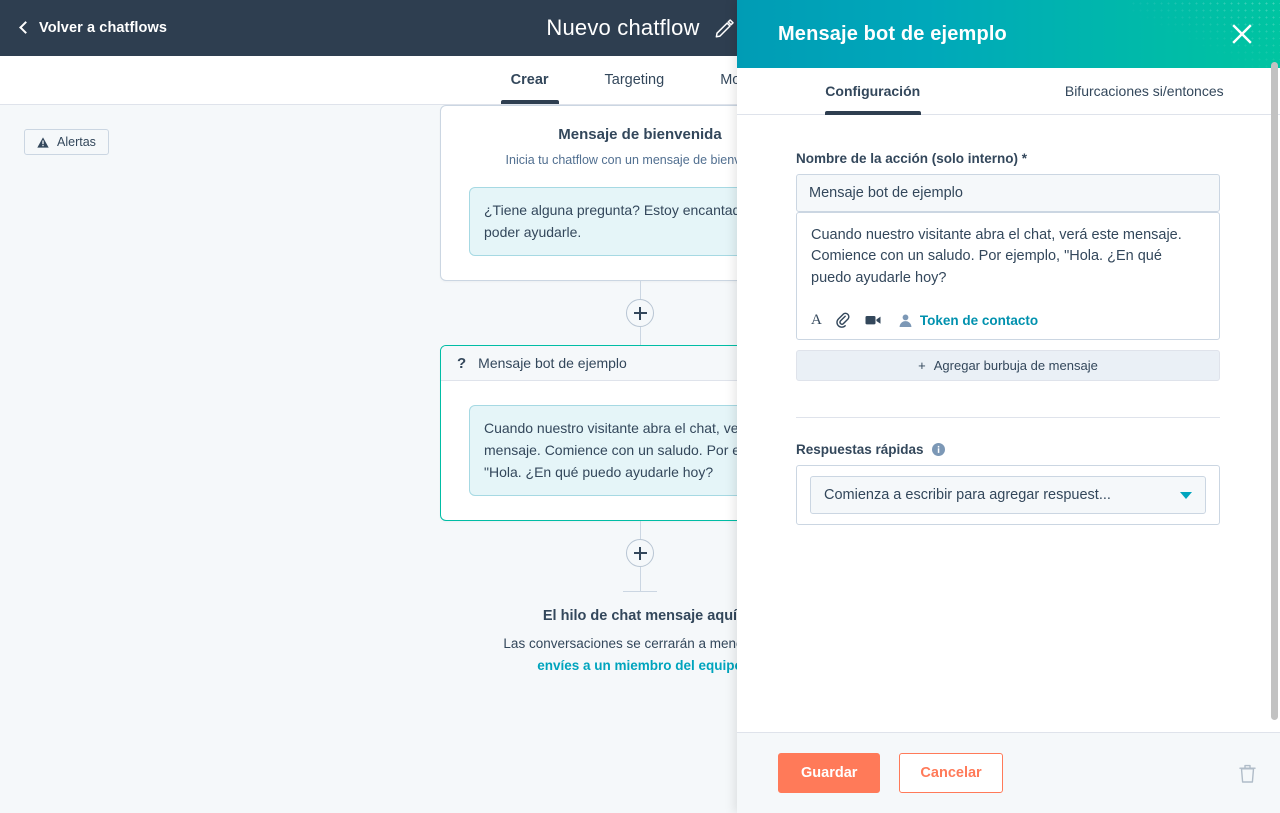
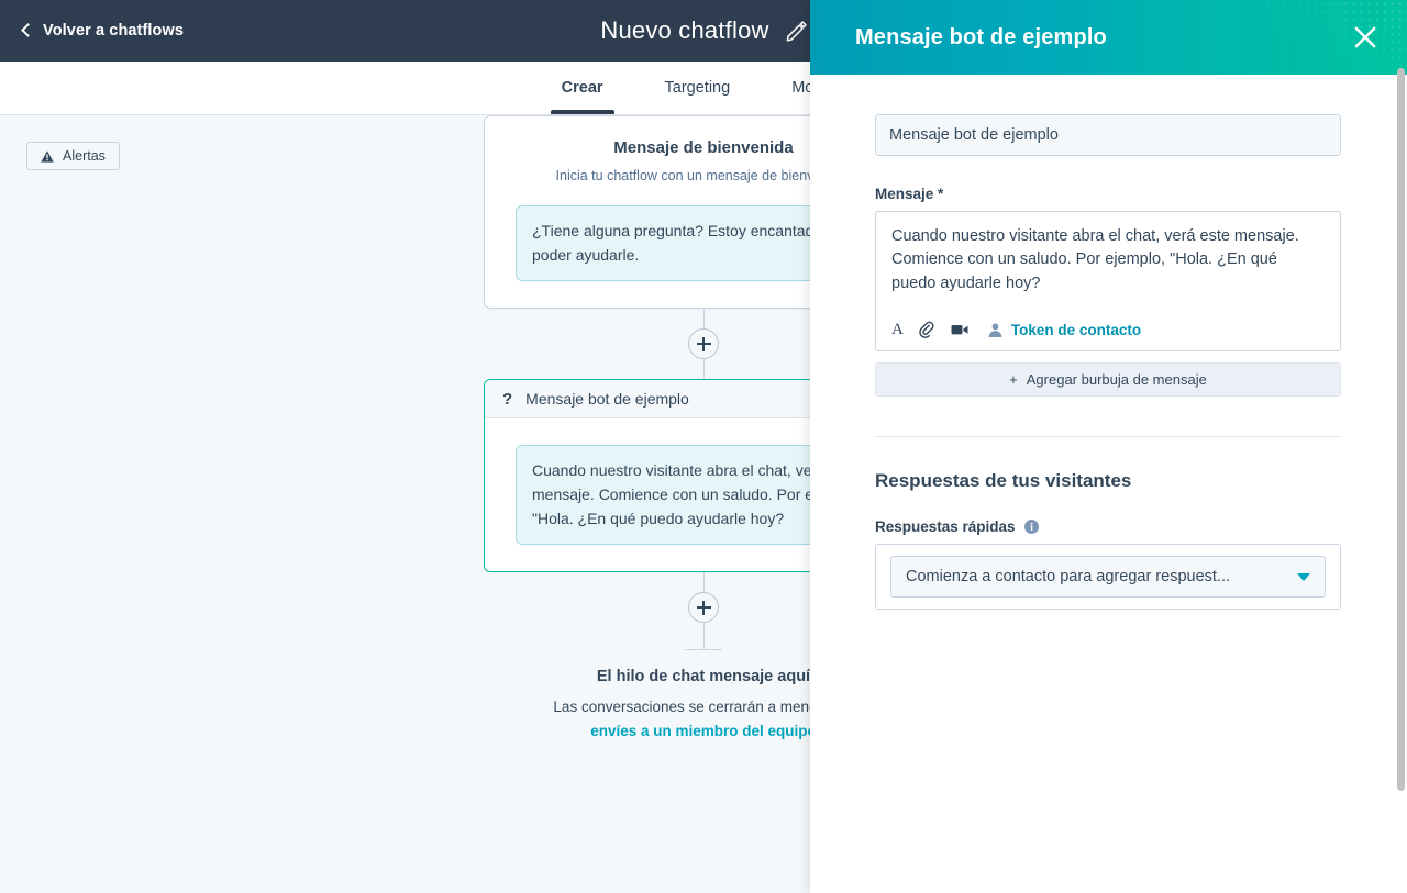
  Volver a chatflows
  Nuevo chatflow
  Crear
  Targeting
  Alertas
  Mensaje de bienvenida
  Inicia tu chatflow con un mensaje de bien
  ¿Tiene alguna pregunta? Estoy encanta poder ayudarle.
  ?
  Mensaje bot de ejemplo
  Cuando nuestro visitante abra el chat, ve mensaje. Comience con un saludo. Por "Hola. ¿En qué puedo ayudarle hoy?
  El hilo de chat mensaje aquí
  Las conversaciones se cerrarán a men
  envíes a un miembro del equip
  Mensaje bot de ejemplo
- Configuración
- Bifurcaciones si/entonces
- Nombre de la acción (solo interno) *
  Mensaje bot de ejemplo
+ Mensaje *
  Cuando nuestro visitante abra el chat, verá este mensaje. Comience con un saludo. Por ejemplo, "Hola. ¿En qué puedo ayudarle hoy?
  A
  Token de contacto
  +
  Agregar burbuja de mensaje
+ Respuestas de tus visitantes
  Respuestas rápidas
- Comienza a escribir para agregar respuest...
+ Comienza a contacto para agregar respuest...
- Guardar
- Cancelar
